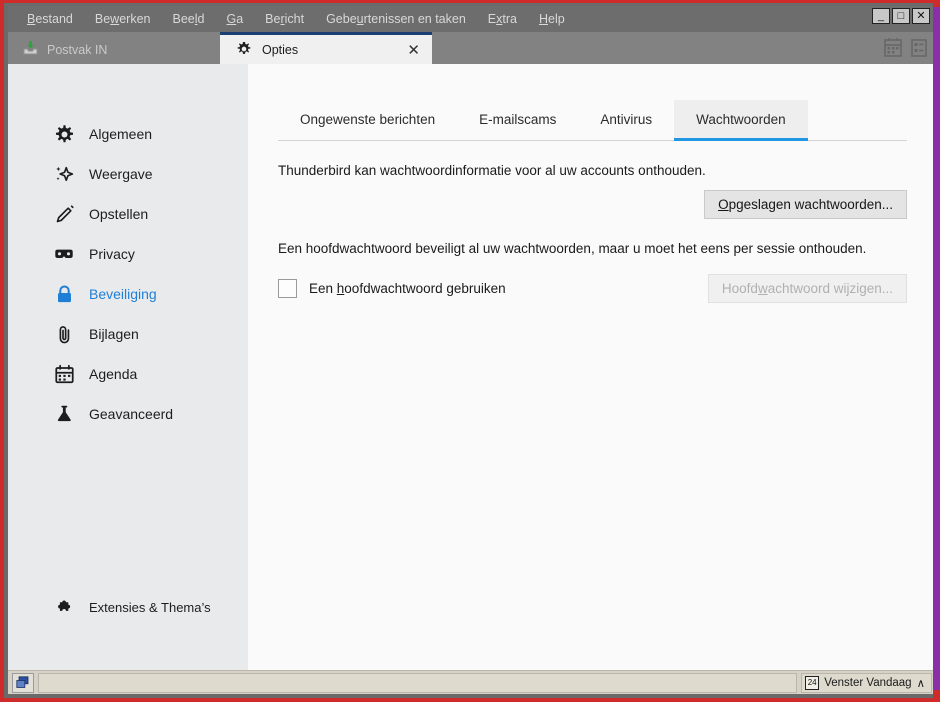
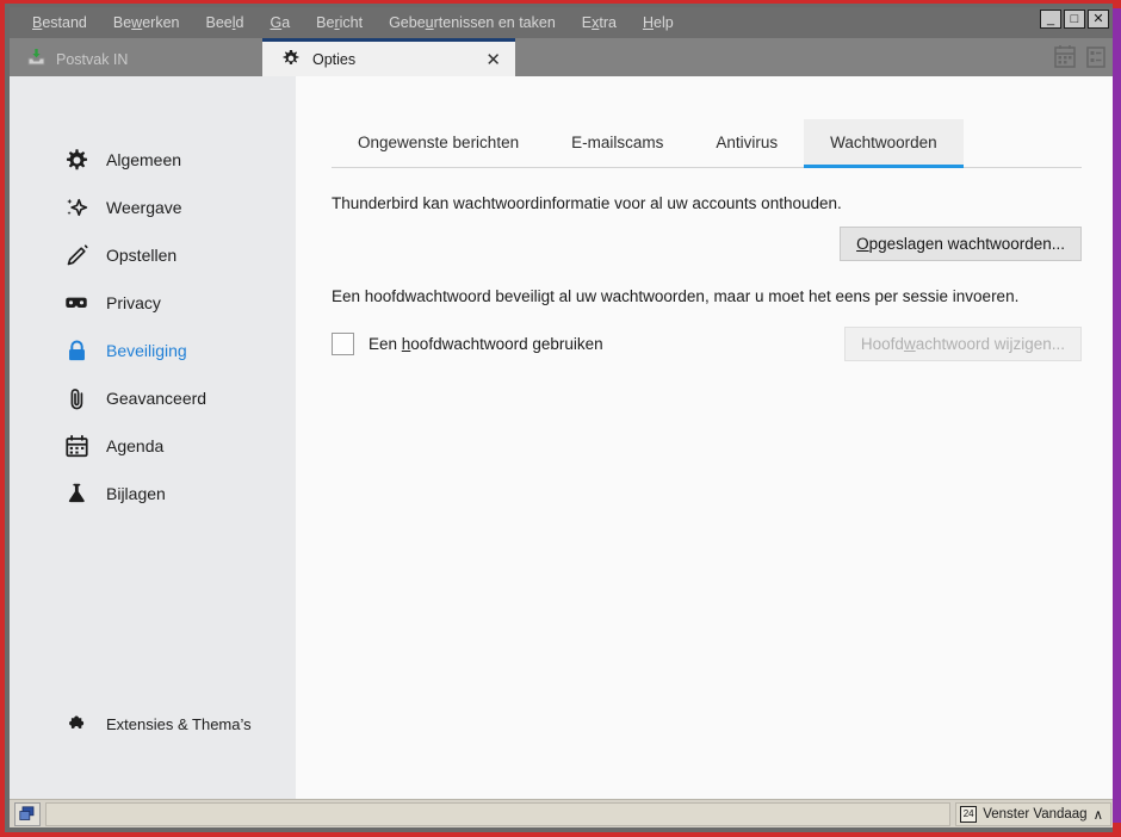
  Bestand
  Bewerken
  Beeld
  Ga
  Bericht
  Gebeurtenissen en taken
  Extra
  Help
  _
  □
  ✕
  Postvak IN
  Opties
  ✕
  Algemeen
  Weergave
  Opstellen
  Privacy
  Beveiliging
- Bijlagen
+ Geavanceerd
  Agenda
- Geavanceerd
+ Bijlagen
  Extensies & Thema’s
  Ongewenste berichten
  E-mailscams
  Antivirus
  Wachtwoorden
  Thunderbird kan wachtwoordinformatie voor al uw accounts onthouden.
  Opgeslagen wachtwoorden...
- Een hoofdwachtwoord beveiligt al uw wachtwoorden, maar u moet het eens per sessie onthouden.
+ Een hoofdwachtwoord beveiligt al uw wachtwoorden, maar u moet het eens per sessie invoeren.
  Een hoofdwachtwoord gebruiken
  Hoofdwachtwoord wijzigen...
  24
  Venster Vandaag
  ∧
